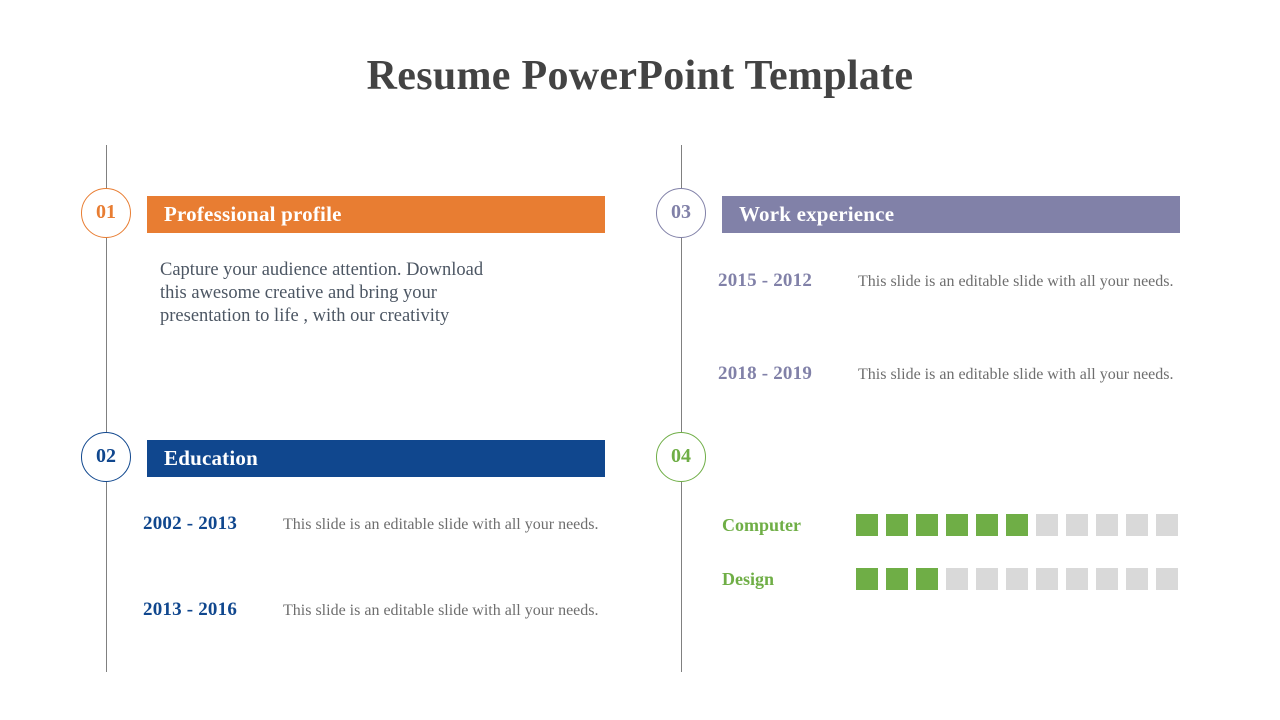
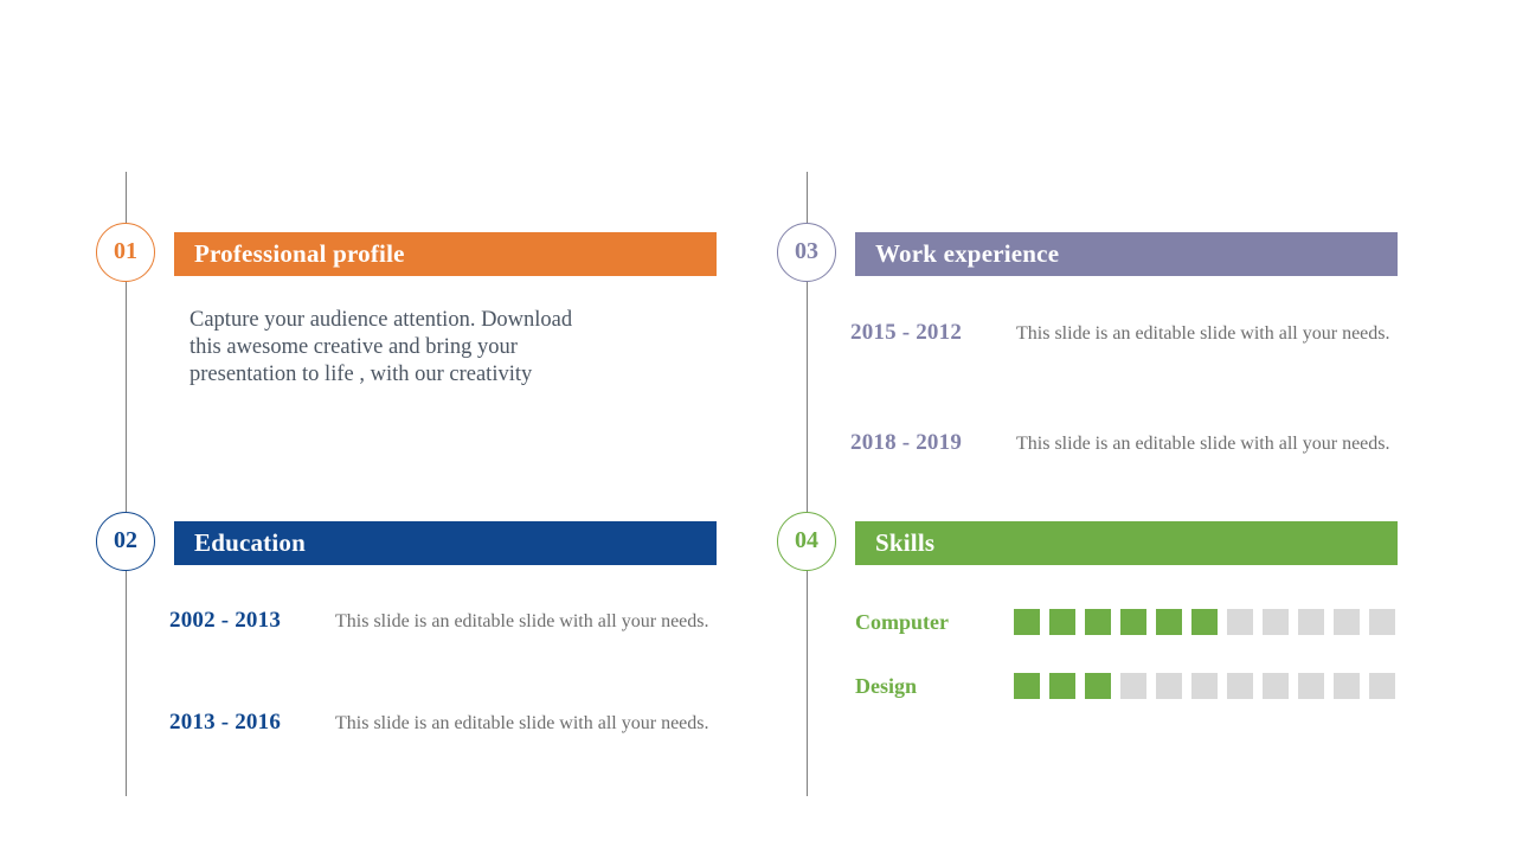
- Resume PowerPoint Template
  01
  Professional profile
  Capture your audience attention. Download this awesome creative and bring your presentation to life , with our creativity
  02
  Education
  2002 - 2013
  This slide is an editable slide with all your needs.
  2013 - 2016
  This slide is an editable slide with all your needs.
  03
  Work experience
  2015 - 2012
  This slide is an editable slide with all your needs.
  2018 - 2019
  This slide is an editable slide with all your needs.
  04
+ Skills
  Computer
  Design
